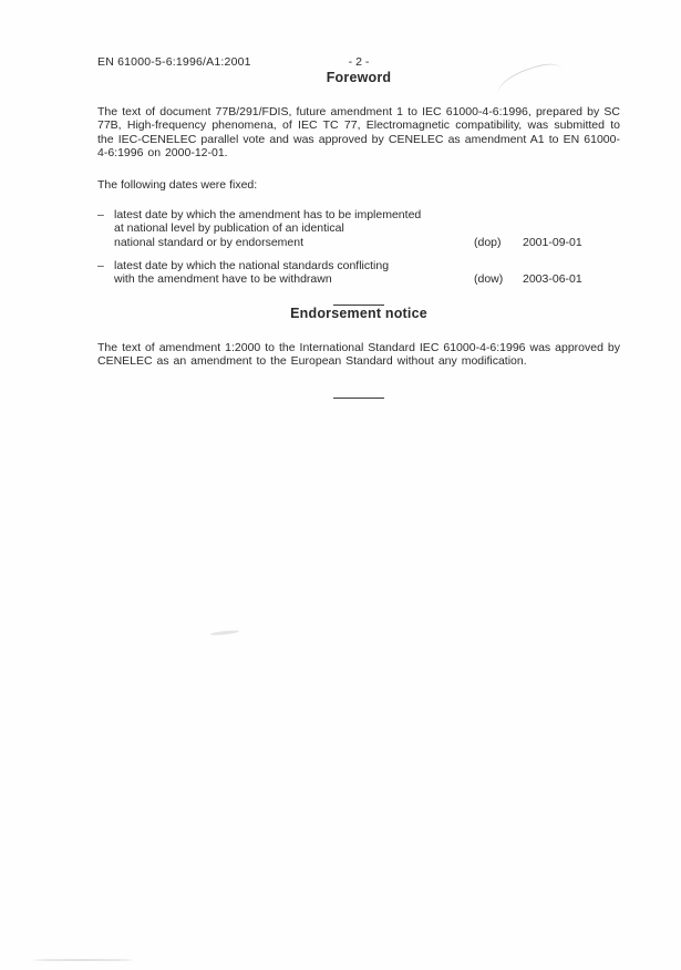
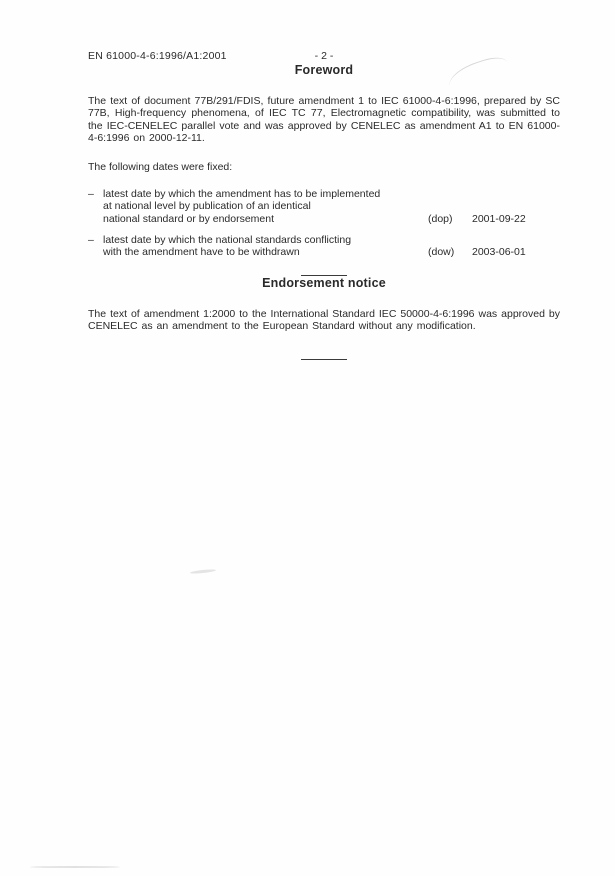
- EN 61000-5-6:1996/A1:2001
+ EN 61000-4-6:1996/A1:2001
  - 2 -
  Foreword
- The text of document 77B/291/FDIS, future amendment 1 to IEC 61000-4-6:1996, prepared by SC 77B, High-frequency phenomena, of IEC TC 77, Electromagnetic compatibility, was submitted to the IEC-CENELEC parallel vote and was approved by CENELEC as amendment A1 to EN 61000-4-6:1996 on 2000-12-01.
+ The text of document 77B/291/FDIS, future amendment 1 to IEC 61000-4-6:1996, prepared by SC 77B, High-frequency phenomena, of IEC TC 77, Electromagnetic compatibility, was submitted to the IEC-CENELEC parallel vote and was approved by CENELEC as amendment A1 to EN 61000-4-6:1996 on 2000-12-11.
  The following dates were fixed:
  –
  latest date by which the amendment has to be implemented
  at national level by publication of an identical
  national standard or by endorsement
  (dop)
- 2001-09-01
+ 2001-09-22
  –
  latest date by which the national standards conflicting
  with the amendment have to be withdrawn
  (dow)
  2003-06-01
  Endorsement notice
- The text of amendment 1:2000 to the International Standard IEC 61000-4-6:1996 was approved by CENELEC as an amendment to the European Standard without any modification.
+ The text of amendment 1:2000 to the International Standard IEC 50000-4-6:1996 was approved by CENELEC as an amendment to the European Standard without any modification.
